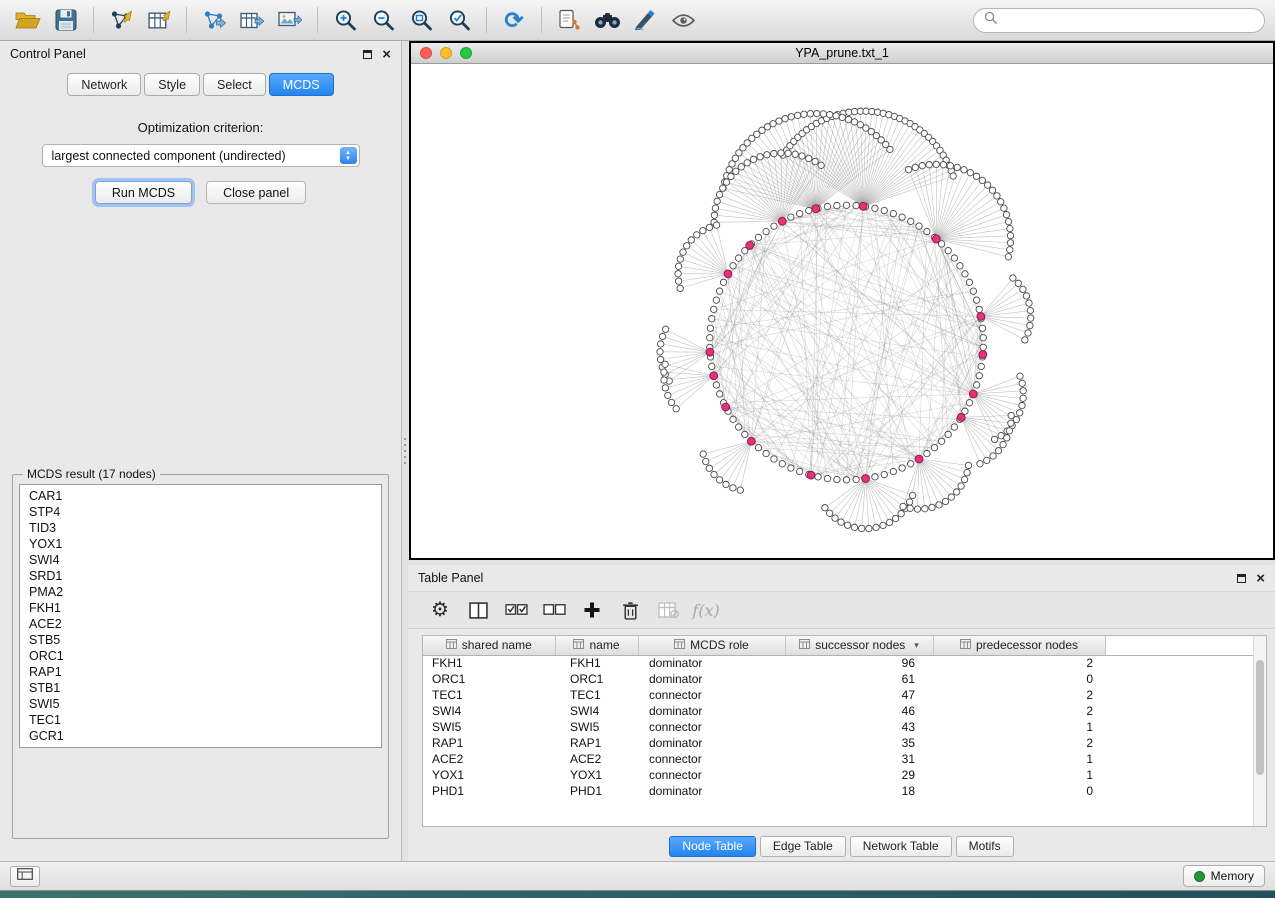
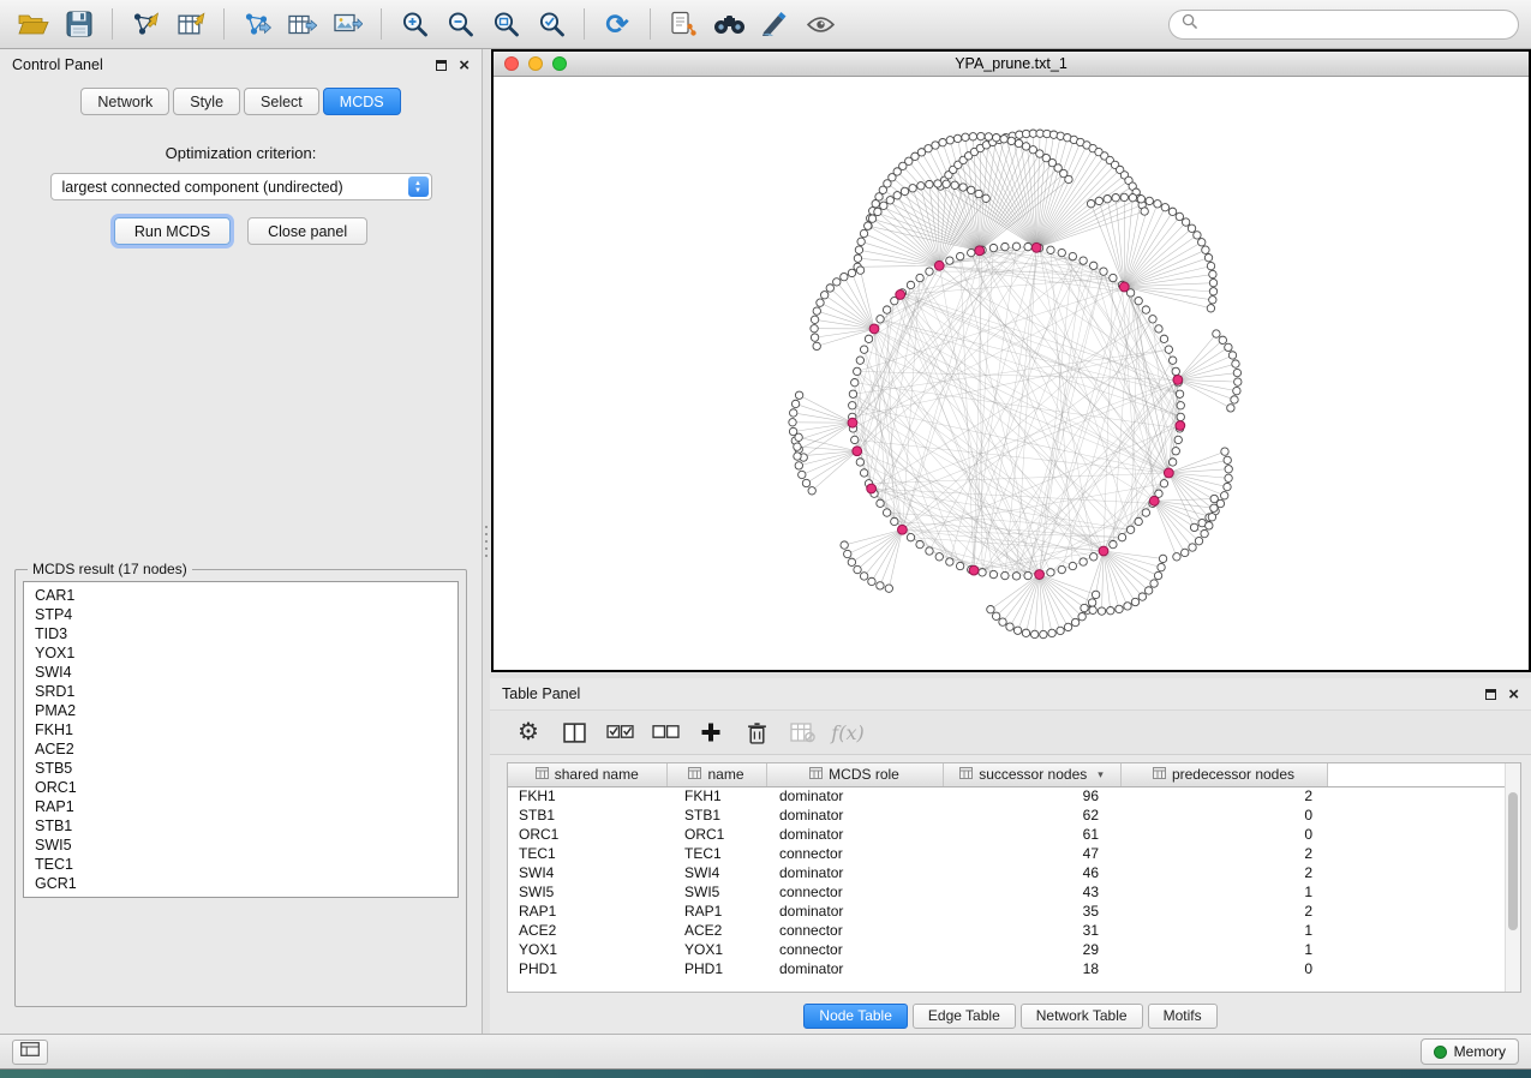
  ⟳
  Control Panel
  ×
  Network
  Style
  Select
  MCDS
  Optimization criterion:
  largest connected component (undirected)
  Run MCDS
  Close panel
  MCDS result (17 nodes)
  CAR1
  STP4
  TID3
  YOX1
  SWI4
  SRD1
  PMA2
  FKH1
  ACE2
  STB5
  ORC1
  RAP1
  STB1
  SWI5
  TEC1
  GCR1
  YPA_prune.txt_1
  Table Panel
  ×
  ⚙
  f(x)
  shared name	name	MCDS role	successor nodes ▾	predecessor nodes
  FKH1	FKH1	dominator	96	2
+ STB1	STB1	dominator	62	0
  ORC1	ORC1	dominator	61	0
  TEC1	TEC1	connector	47	2
  SWI4	SWI4	dominator	46	2
  SWI5	SWI5	connector	43	1
  RAP1	RAP1	dominator	35	2
  ACE2	ACE2	connector	31	1
  YOX1	YOX1	connector	29	1
  PHD1	PHD1	dominator	18	0
  Node Table
  Edge Table
  Network Table
  Motifs
  Memory
